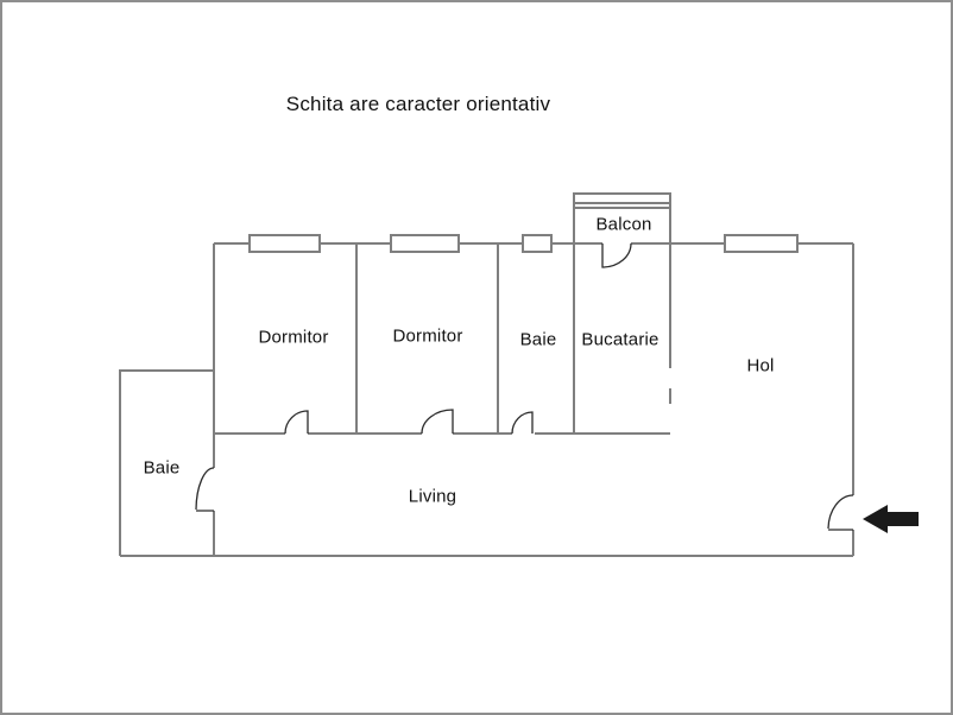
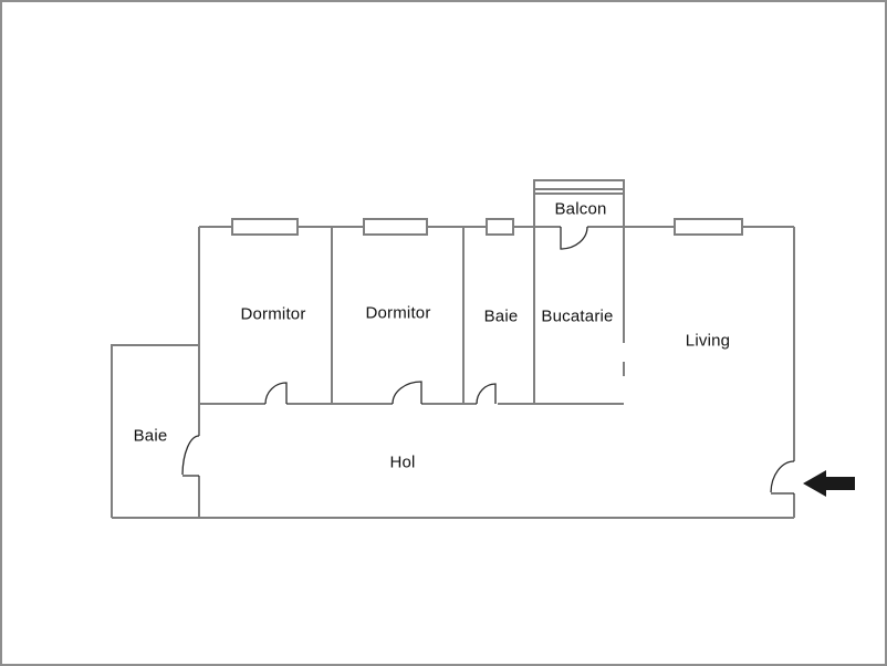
- Schita are caracter orientativ
  Balcon
  Dormitor
  Dormitor
  Baie
  Bucatarie
- Hol
+ Living
  Baie
- Living
+ Hol
